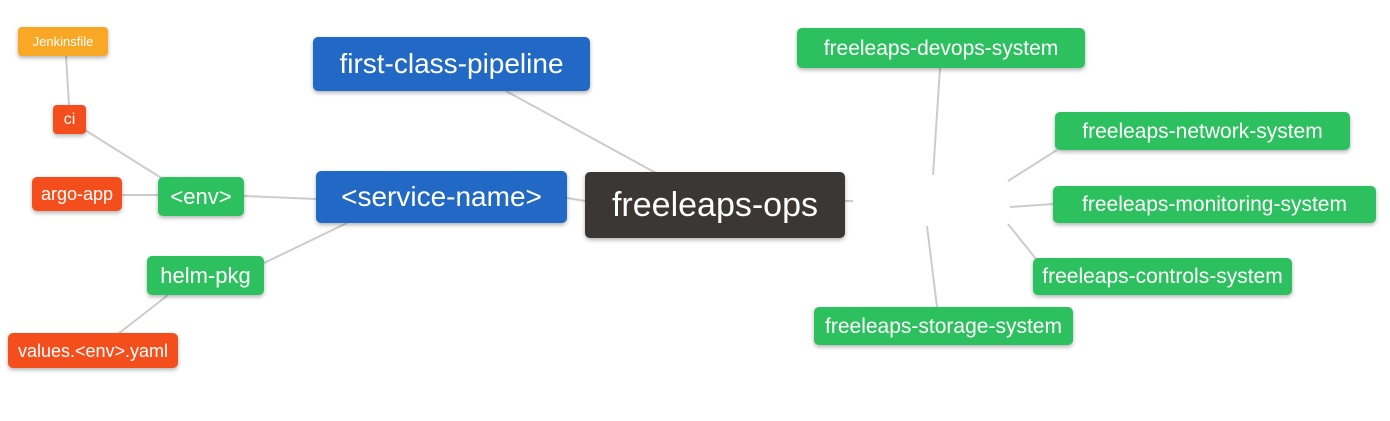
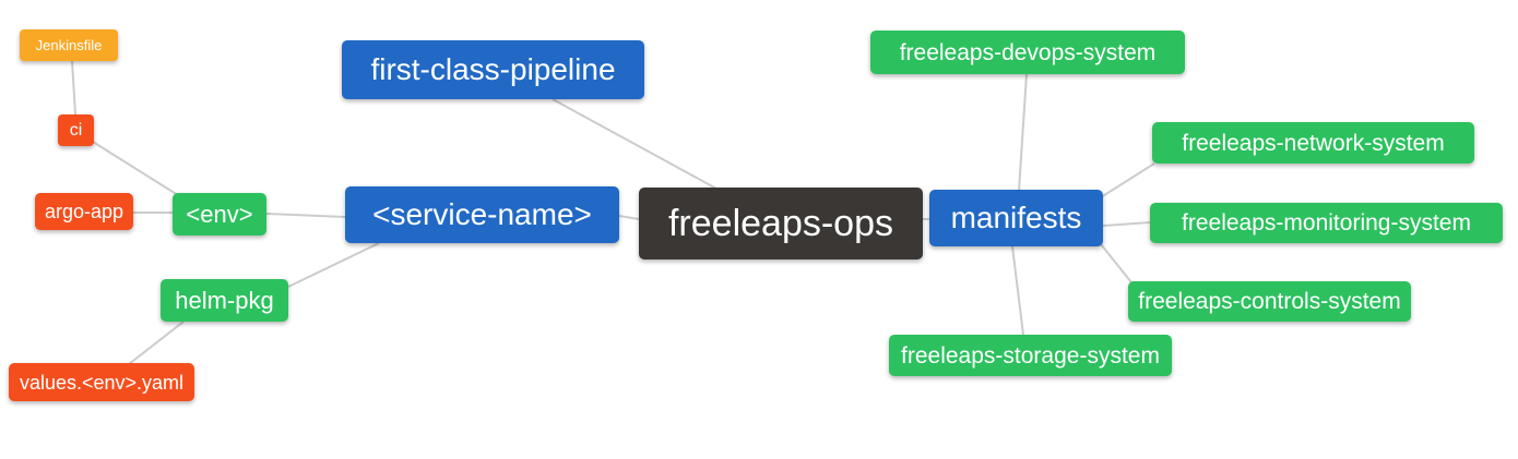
  Jenkinsfile
  ci
  argo-app
  <env>
  helm-pkg
  values.<env>.yaml
  first-class-pipeline
  <service-name>
  freeleaps-ops
+ manifests
  freeleaps-devops-system
  freeleaps-network-system
  freeleaps-monitoring-system
  freeleaps-controls-system
  freeleaps-storage-system
